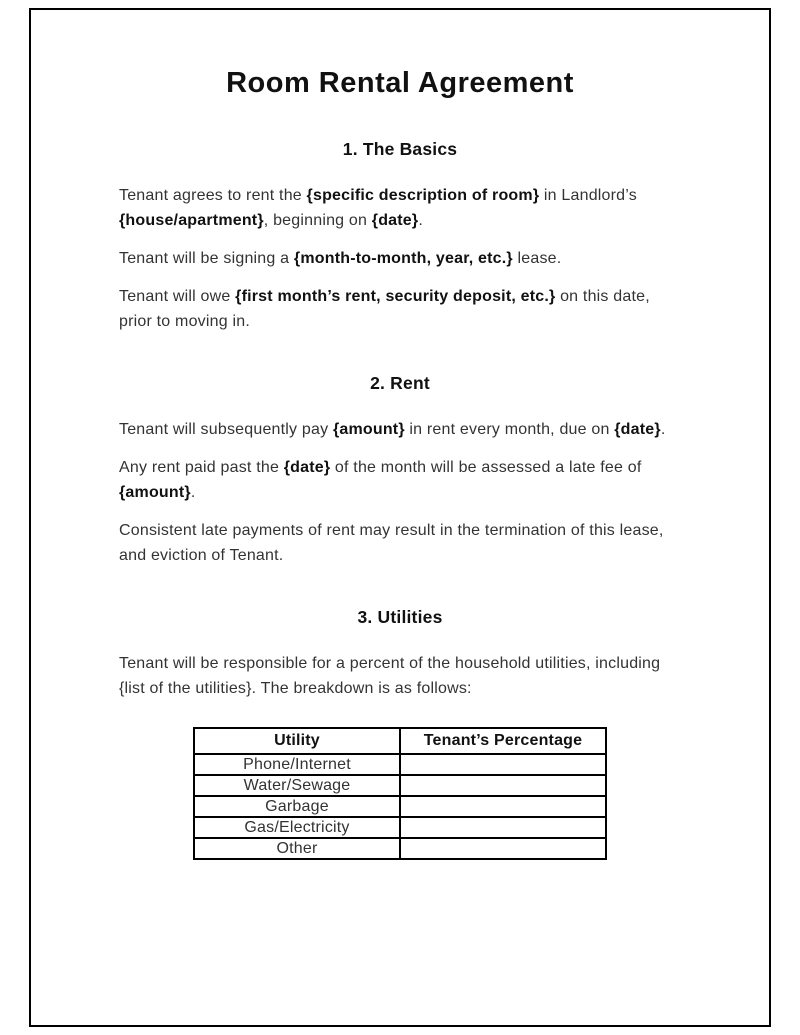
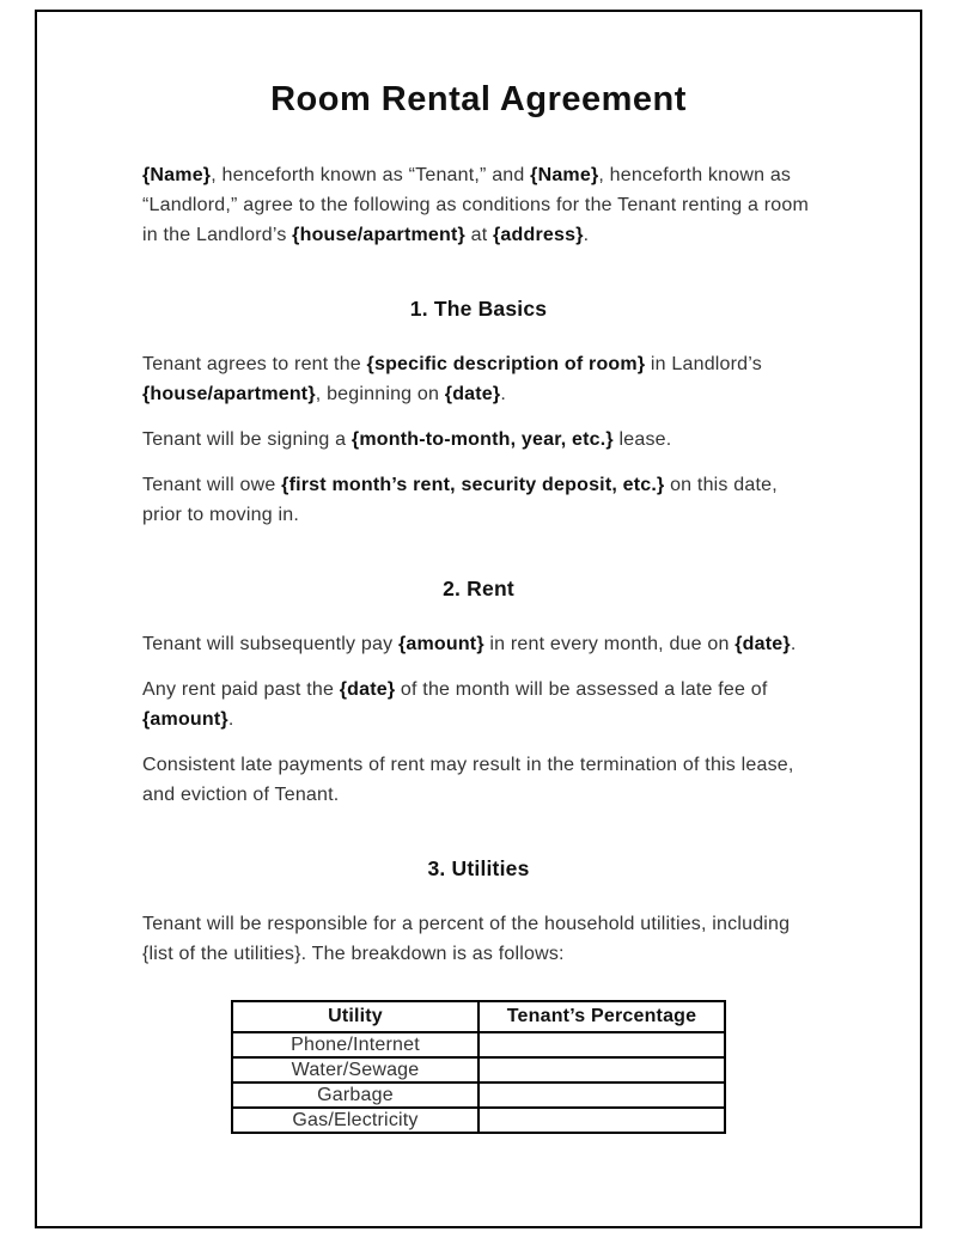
  Room Rental Agreement
+ {Name}, henceforth known as “Tenant,” and {Name}, henceforth known as “Landlord,” agree to the following as conditions for the Tenant renting a room in the Landlord’s {house/apartment} at {address}.
  1. The Basics
  Tenant agrees to rent the {specific description of room} in Landlord’s {house/apartment}, beginning on {date}.
  Tenant will be signing a {month-to-month, year, etc.} lease.
  Tenant will owe {first month’s rent, security deposit, etc.} on this date, prior to moving in.
  2. Rent
  Tenant will subsequently pay {amount} in rent every month, due on {date}.
  Any rent paid past the {date} of the month will be assessed a late fee of {amount}.
  Consistent late payments of rent may result in the termination of this lease, and eviction of Tenant.
  3. Utilities
  Tenant will be responsible for a percent of the household utilities, including {list of the utilities}. The breakdown is as follows:
  Utility	Tenant’s Percentage
  Phone/Internet
  Water/Sewage
  Garbage
  Gas/Electricity
- Other
